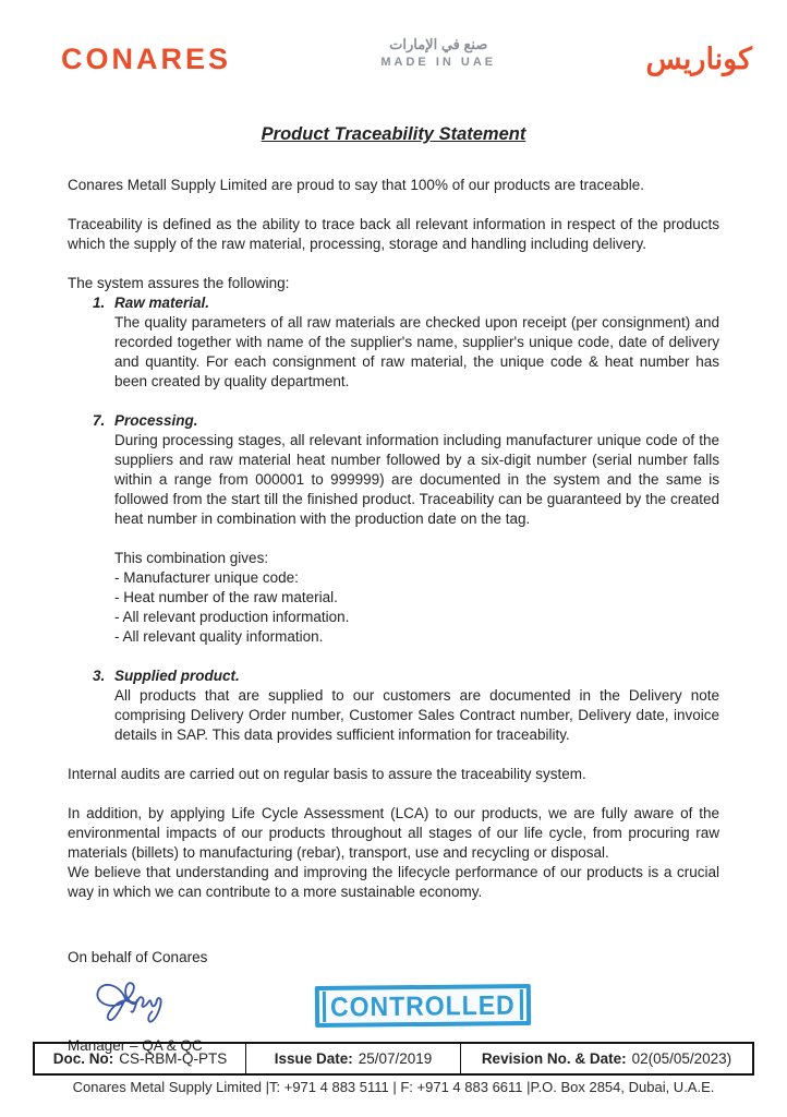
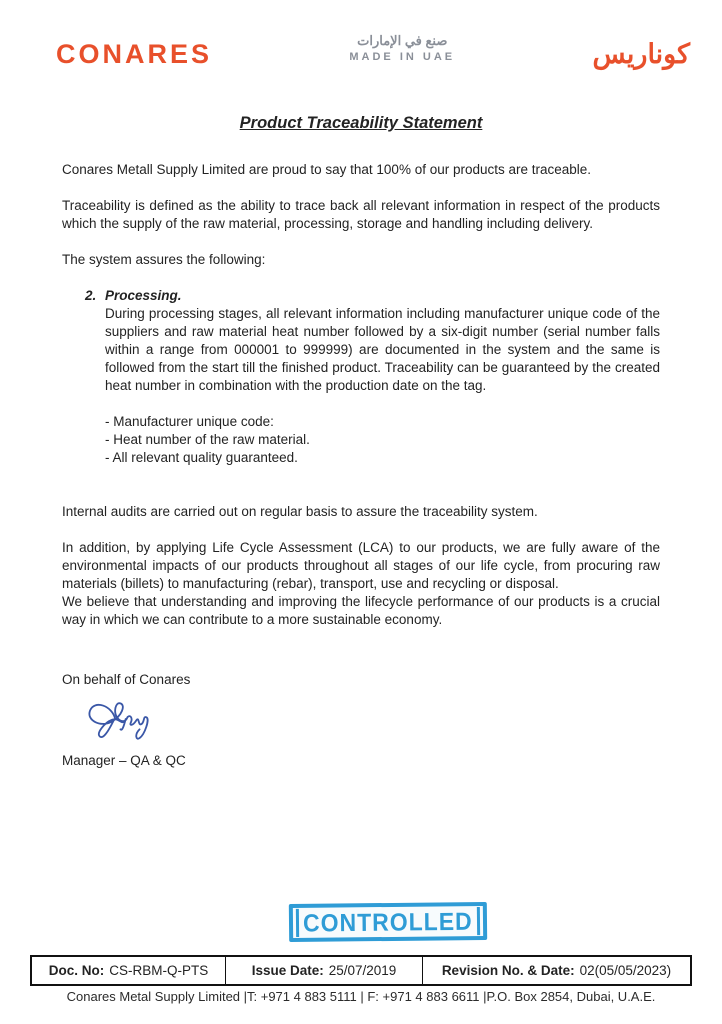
  CONARES
  صنع في الإمارات
  MADE IN UAE
  كوناريس
  Product Traceability Statement
  Conares Metall Supply Limited are proud to say that 100% of our products are traceable.
  Traceability is defined as the ability to trace back all relevant information in respect of the products which the supply of the raw material, processing, storage and handling including delivery.
  The system assures the following:
- 1.
- Raw material.
- The quality parameters of all raw materials are checked upon receipt (per consignment) and recorded together with name of the supplier's name, supplier's unique code, date of delivery and quantity. For each consignment of raw material, the unique code & heat number has been created by quality department.
- 7.
+ 2.
  Processing.
  During processing stages, all relevant information including manufacturer unique code of the suppliers and raw material heat number followed by a six-digit number (serial number falls within a range from 000001 to 999999) are documented in the system and the same is followed from the start till the finished product. Traceability can be guaranteed by the created heat number in combination with the production date on the tag.
- This combination gives:
  - Manufacturer unique code:
  - Heat number of the raw material.
- - All relevant production information.
- - All relevant quality information.
+ - All relevant quality guaranteed.
- 3.
- Supplied product.
- All products that are supplied to our customers are documented in the Delivery note comprising Delivery Order number, Customer Sales Contract number, Delivery date, invoice details in SAP. This data provides sufficient information for traceability.
  Internal audits are carried out on regular basis to assure the traceability system.
  In addition, by applying Life Cycle Assessment (LCA) to our products, we are fully aware of the environmental impacts of our products throughout all stages of our life cycle, from procuring raw materials (billets) to manufacturing (rebar), transport, use and recycling or disposal.
  We believe that understanding and improving the lifecycle performance of our products is a crucial way in which we can contribute to a more sustainable economy.
  On behalf of Conares
  Manager – QA & QC
  CONTROLLED
  Doc. No:
  CS-RBM-Q-PTS
  Issue Date:
  25/07/2019
  Revision No. & Date:
  02(05/05/2023)
  Conares Metal Supply Limited |T: +971 4 883 5111 | F: +971 4 883 6611 |P.O. Box 2854, Dubai, U.A.E.
